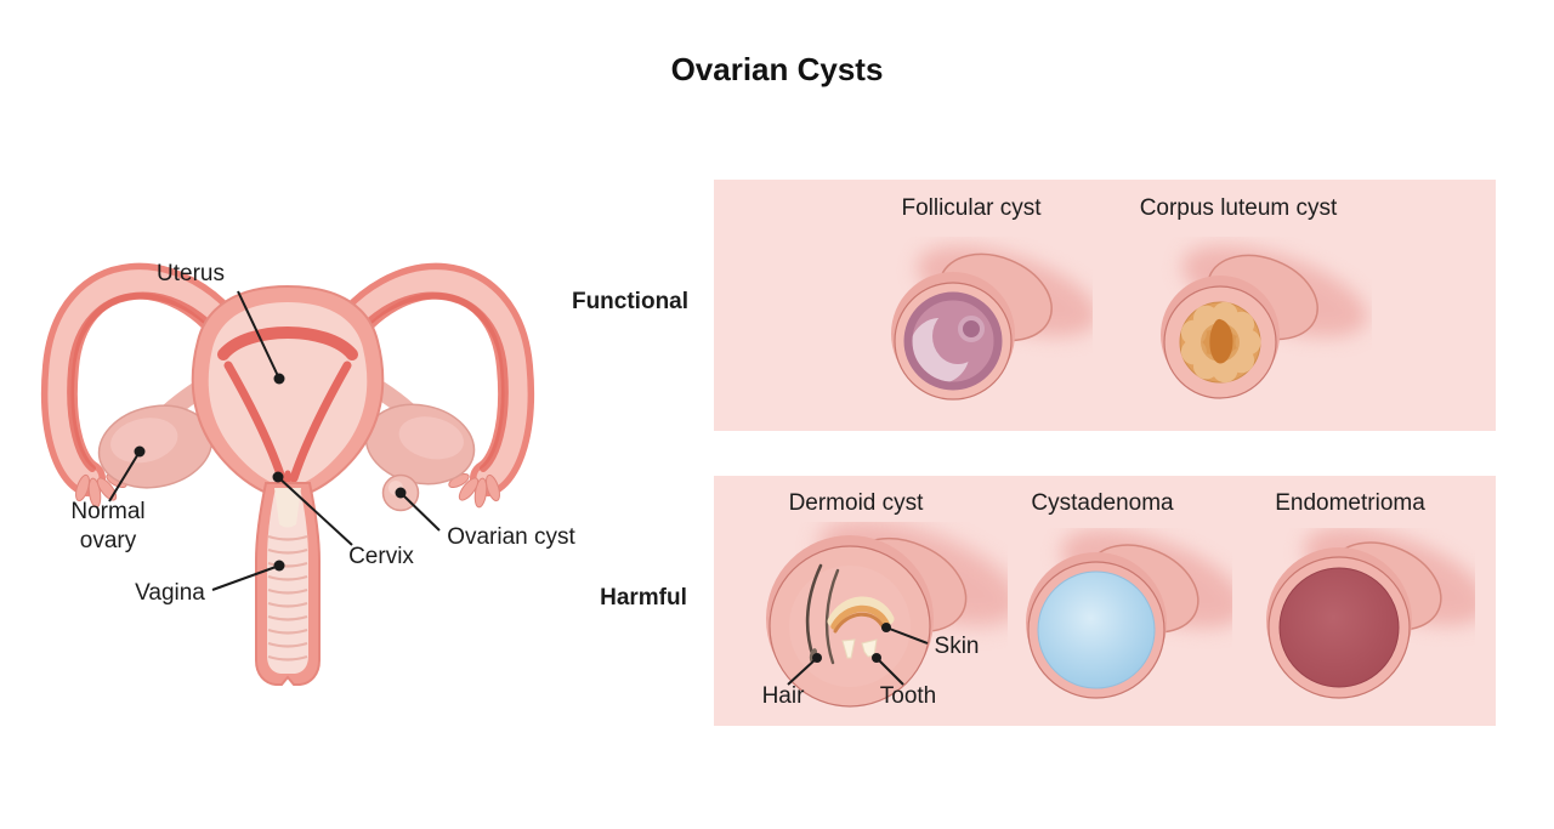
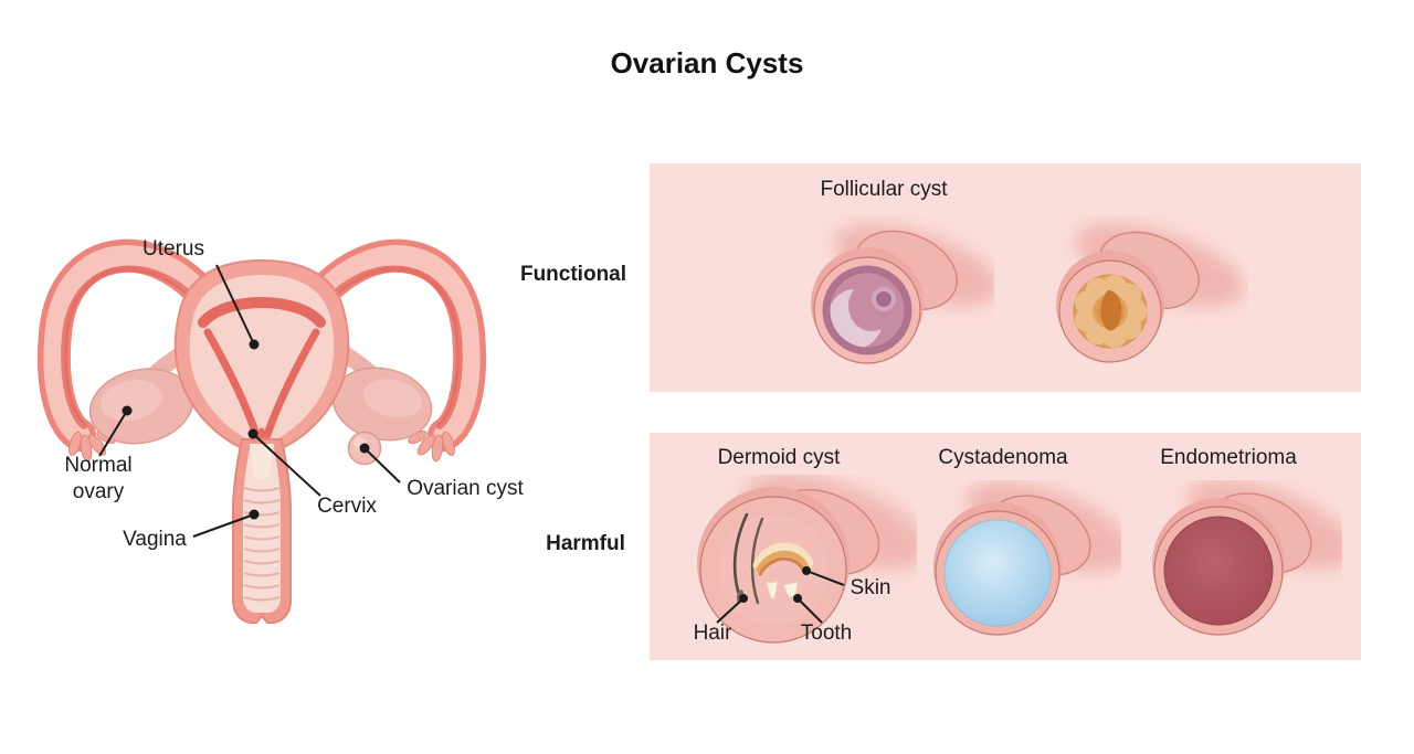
  Ovarian Cysts
  Uterus
  Normal ovary
  Vagina
  Cervix
  Ovarian cyst
  Functional
  Harmful
  Follicular cyst
- Corpus luteum cyst
  Dermoid cyst
  Cystadenoma
  Endometrioma
  Skin
  Hair
  Tooth
